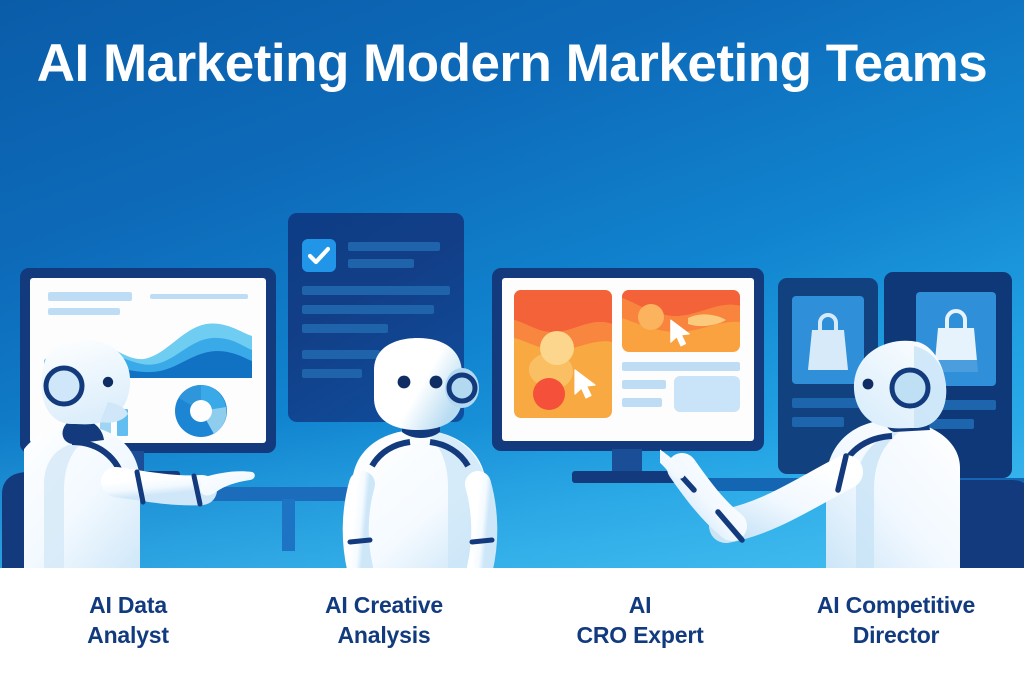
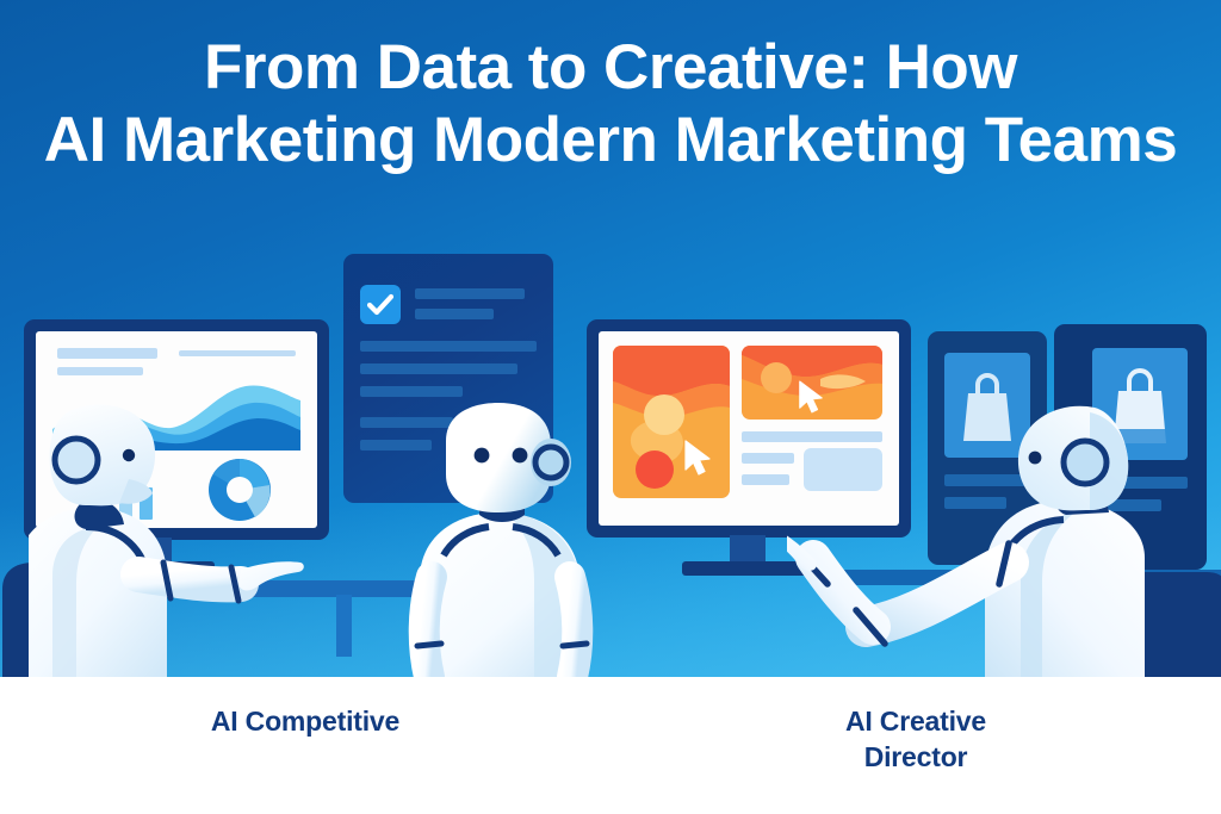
+ From Data to Creative: How
  AI Marketing Modern Marketing Teams
- AI Data
- Analyst
- AI Creative
+ AI Competitive
- Analysis
- AI
- CRO Expert
- AI Competitive
+ AI Creative
  Director
